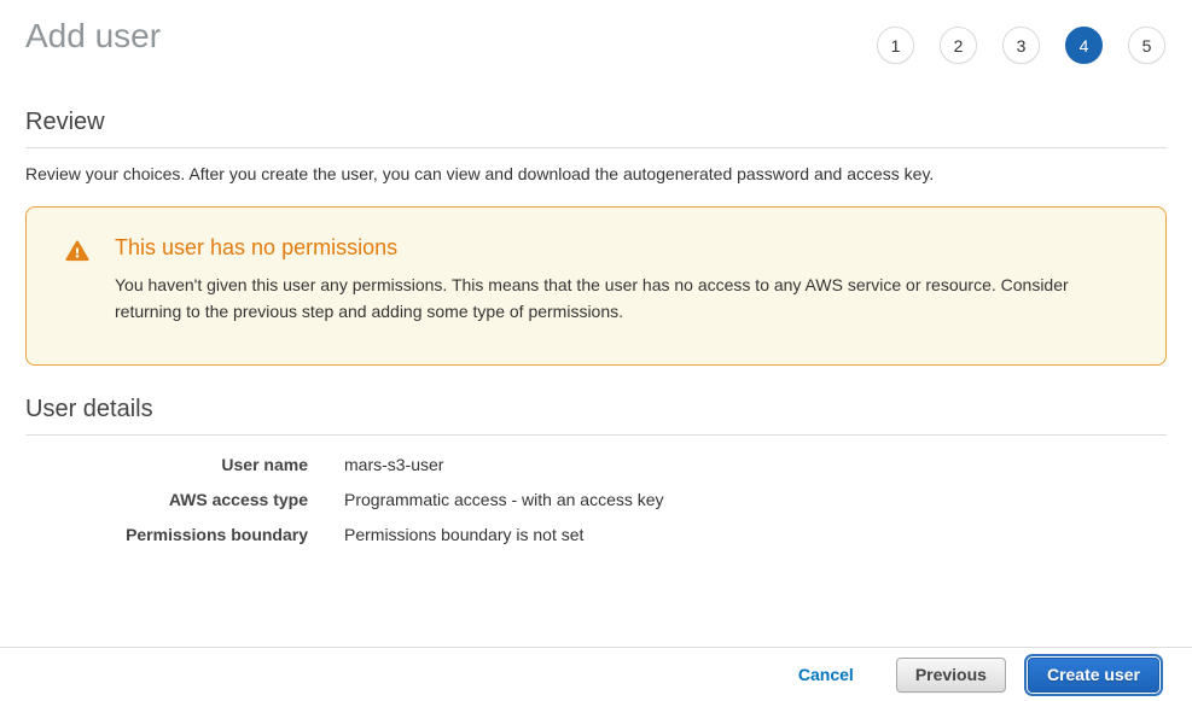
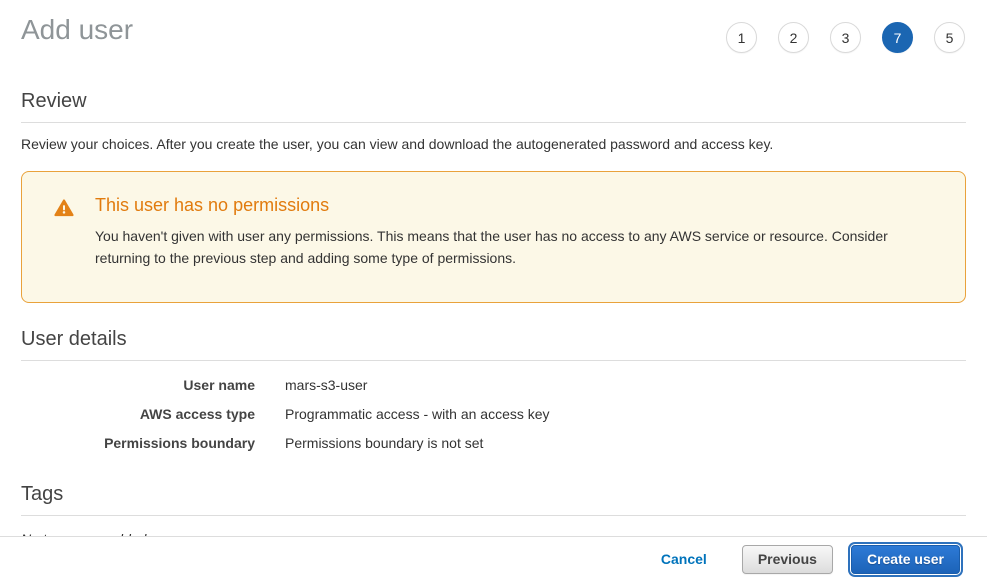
  Add user
  1
  2
  3
- 4
+ 7
  5
  Review
  Review your choices. After you create the user, you can view and download the autogenerated password and access key.
  This user has no permissions
- You haven't given this user any permissions. This means that the user has no access to any AWS service or resource. Consider returning to the previous step and adding some type of permissions.
+ You haven't given with user any permissions. This means that the user has no access to any AWS service or resource. Consider returning to the previous step and adding some type of permissions.
  User details
  User name
  mars-s3-user
  AWS access type
  Programmatic access - with an access key
  Permissions boundary
  Permissions boundary is not set
+ Tags
  Cancel
  Previous
  Create user
